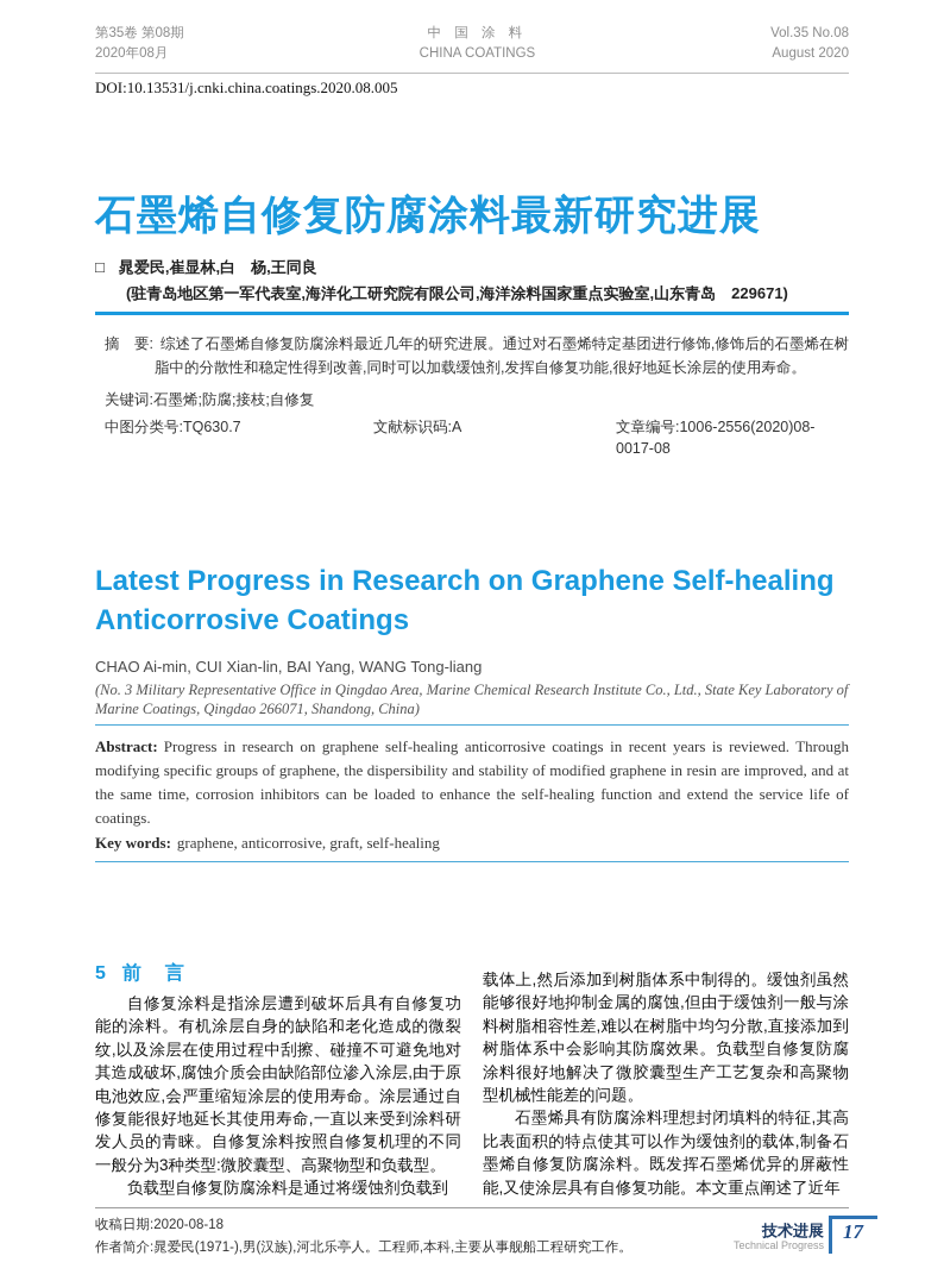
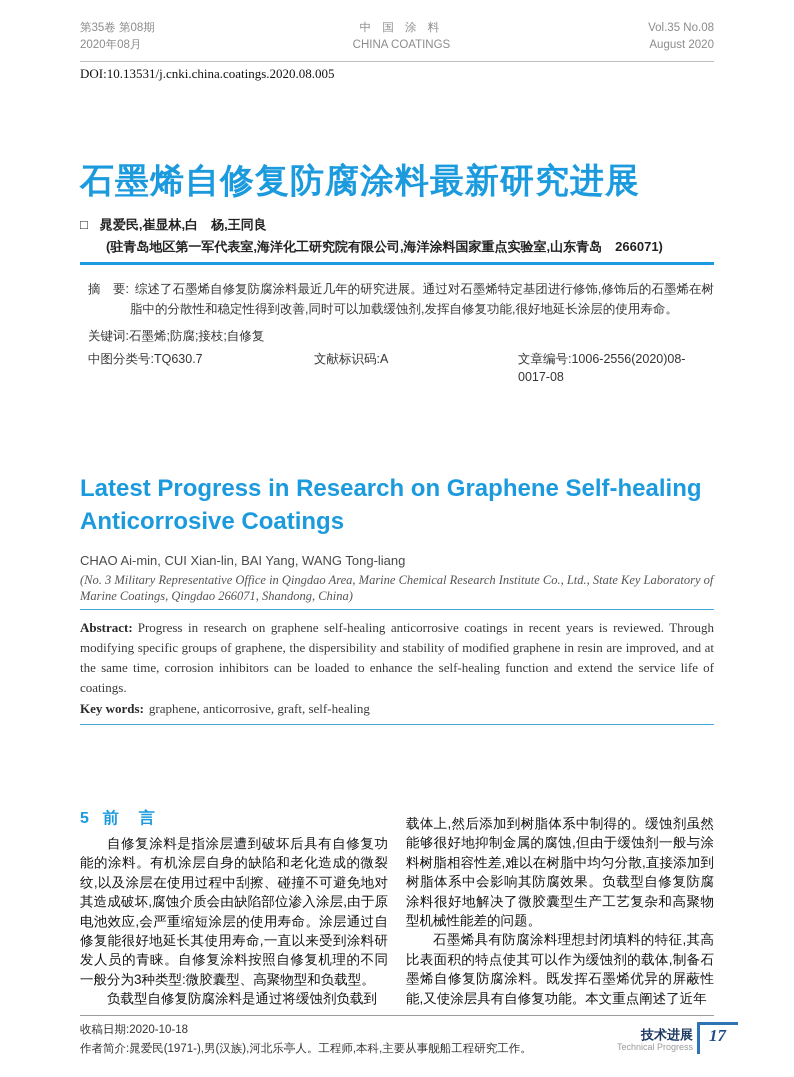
  第35卷 第08期
  2020年08月
  中 国 涂 料
  CHINA COATINGS
  Vol.35 No.08
  August 2020
  DOI:10.13531/j.cnki.china.coatings.2020.08.005
  石墨烯自修复防腐涂料最新研究进展
  □ 晁爱民,崔显林,白 杨,王同良
- (驻青岛地区第一军代表室,海洋化工研究院有限公司,海洋涂料国家重点实验室,山东青岛 229671)
+ (驻青岛地区第一军代表室,海洋化工研究院有限公司,海洋涂料国家重点实验室,山东青岛 266071)
  摘 要: 综述了石墨烯自修复防腐涂料最近几年的研究进展。通过对石墨烯特定基团进行修饰,修饰后的石墨烯在树脂中的分散性和稳定性得到改善,同时可以加载缓蚀剂,发挥自修复功能,很好地延长涂层的使用寿命。
  关键词:石墨烯;防腐;接枝;自修复
  中图分类号:TQ630.7
  文献标识码:A
  文章编号:1006-2556(2020)08-0017-08
  Latest Progress in Research on Graphene Self-healing Anticorrosive Coatings
  CHAO Ai-min, CUI Xian-lin, BAI Yang, WANG Tong-liang
  (No. 3 Military Representative Office in Qingdao Area, Marine Chemical Research Institute Co., Ltd., State Key Laboratory of Marine Coatings, Qingdao 266071, Shandong, China)
  Abstract: Progress in research on graphene self-healing anticorrosive coatings in recent years is reviewed. Through modifying specific groups of graphene, the dispersibility and stability of modified graphene in resin are improved, and at the same time, corrosion inhibitors can be loaded to enhance the self-healing function and extend the service life of coatings.
  Key words: graphene, anticorrosive, graft, self-healing
  5 前 言
  自修复涂料是指涂层遭到破坏后具有自修复功能的涂料。有机涂层自身的缺陷和老化造成的微裂纹,以及涂层在使用过程中刮擦、碰撞不可避免地对其造成破坏,腐蚀介质会由缺陷部位渗入涂层,由于原电池效应,会严重缩短涂层的使用寿命。涂层通过自修复能很好地延长其使用寿命,一直以来受到涂料研发人员的青睐。自修复涂料按照自修复机理的不同一般分为3种类型:微胶囊型、高聚物型和负载型。
  负载型自修复防腐涂料是通过将缓蚀剂负载到
  载体上,然后添加到树脂体系中制得的。缓蚀剂虽然能够很好地抑制金属的腐蚀,但由于缓蚀剂一般与涂料树脂相容性差,难以在树脂中均匀分散,直接添加到树脂体系中会影响其防腐效果。负载型自修复防腐涂料很好地解决了微胶囊型生产工艺复杂和高聚物型机械性能差的问题。
  石墨烯具有防腐涂料理想封闭填料的特征,其高比表面积的特点使其可以作为缓蚀剂的载体,制备石墨烯自修复防腐涂料。既发挥石墨烯优异的屏蔽性能,又使涂层具有自修复功能。本文重点阐述了近年
- 收稿日期:2020-08-18
+ 收稿日期:2020-10-18
  作者简介:晁爱民(1971-),男(汉族),河北乐亭人。工程师,本科,主要从事舰船工程研究工作。
  技术进展
  Technical Progress
  17
